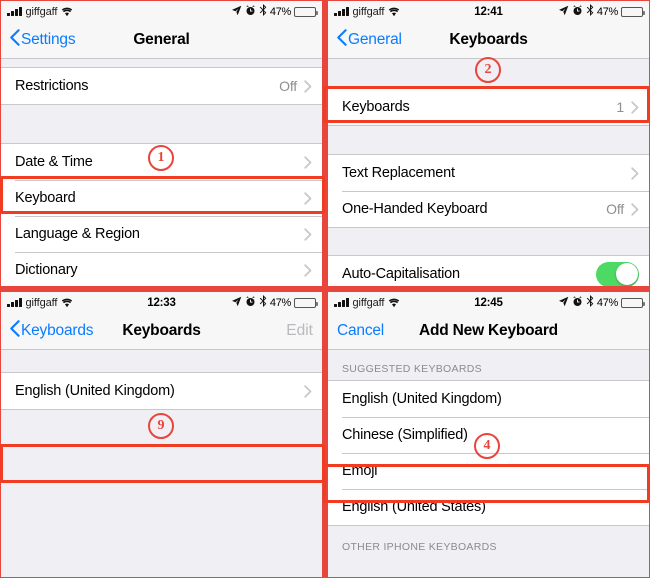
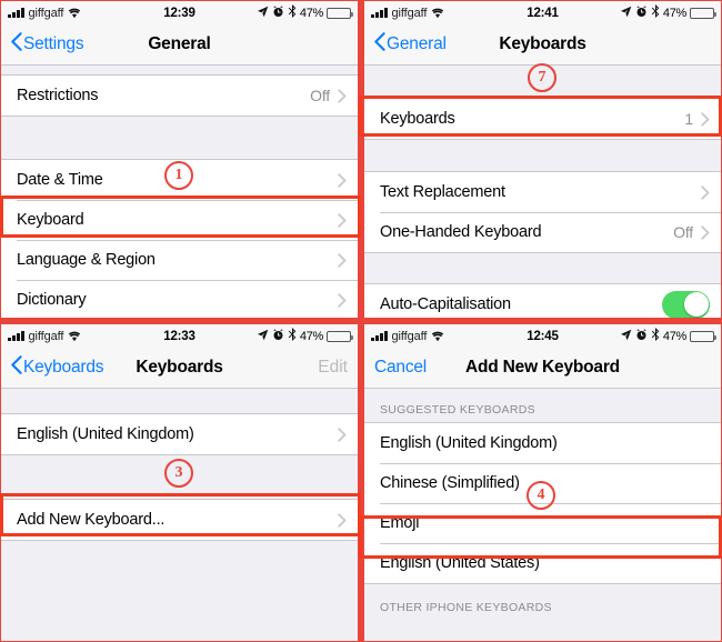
  giffgaff
+ 12:39
  47%
  Settings
  General
  Restrictions
  Off
  Date & Time
  Keyboard
  Language & Region
  Dictionary
  giffgaff
  12:41
  47%
  General
  Keyboards
  Keyboards
  1
  Text Replacement
  One-Handed Keyboard
  Off
  Auto-Capitalisation
  giffgaff
  12:33
  47%
  Keyboards
  Keyboards
  Edit
  English (United Kingdom)
+ Add New Keyboard...
  giffgaff
  12:45
  47%
  Cancel
  Add New Keyboard
  SUGGESTED KEYBOARDS
  English (United Kingdom)
  Chinese (Simplified)
  Emoji
  English (United States)
  OTHER IPHONE KEYBOARDS
  1
- 2
+ 7
- 9
+ 3
  4
